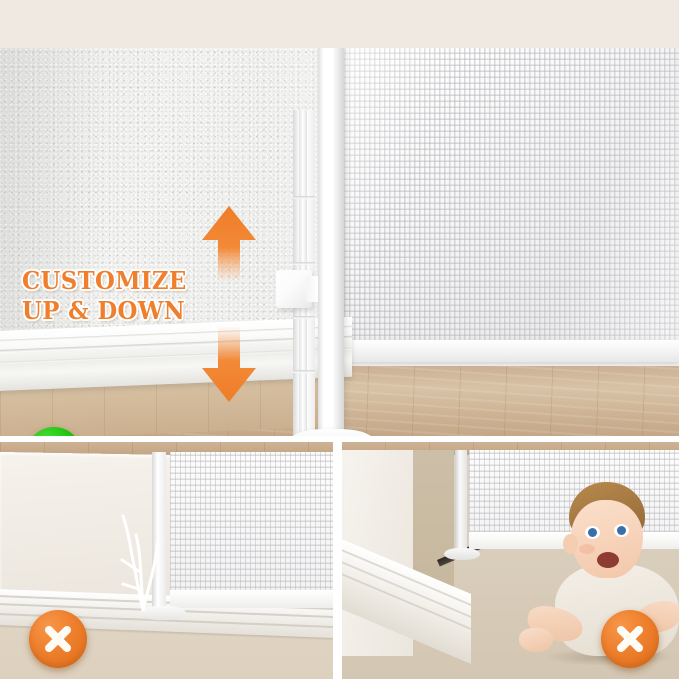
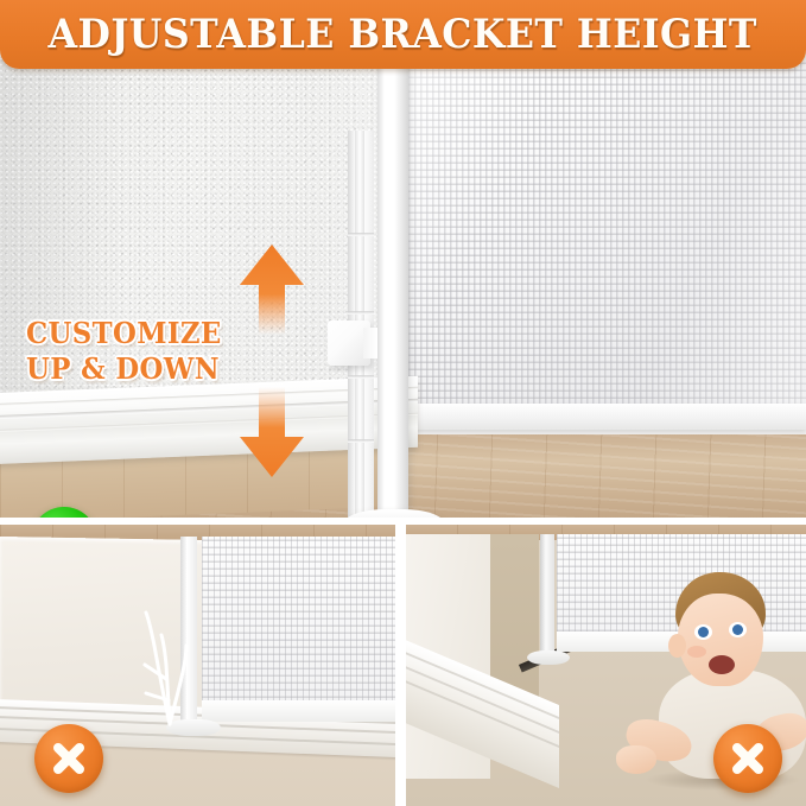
  CUSTOMIZE
  UP & DOWN
+ ADJUSTABLE BRACKET HEIGHT
